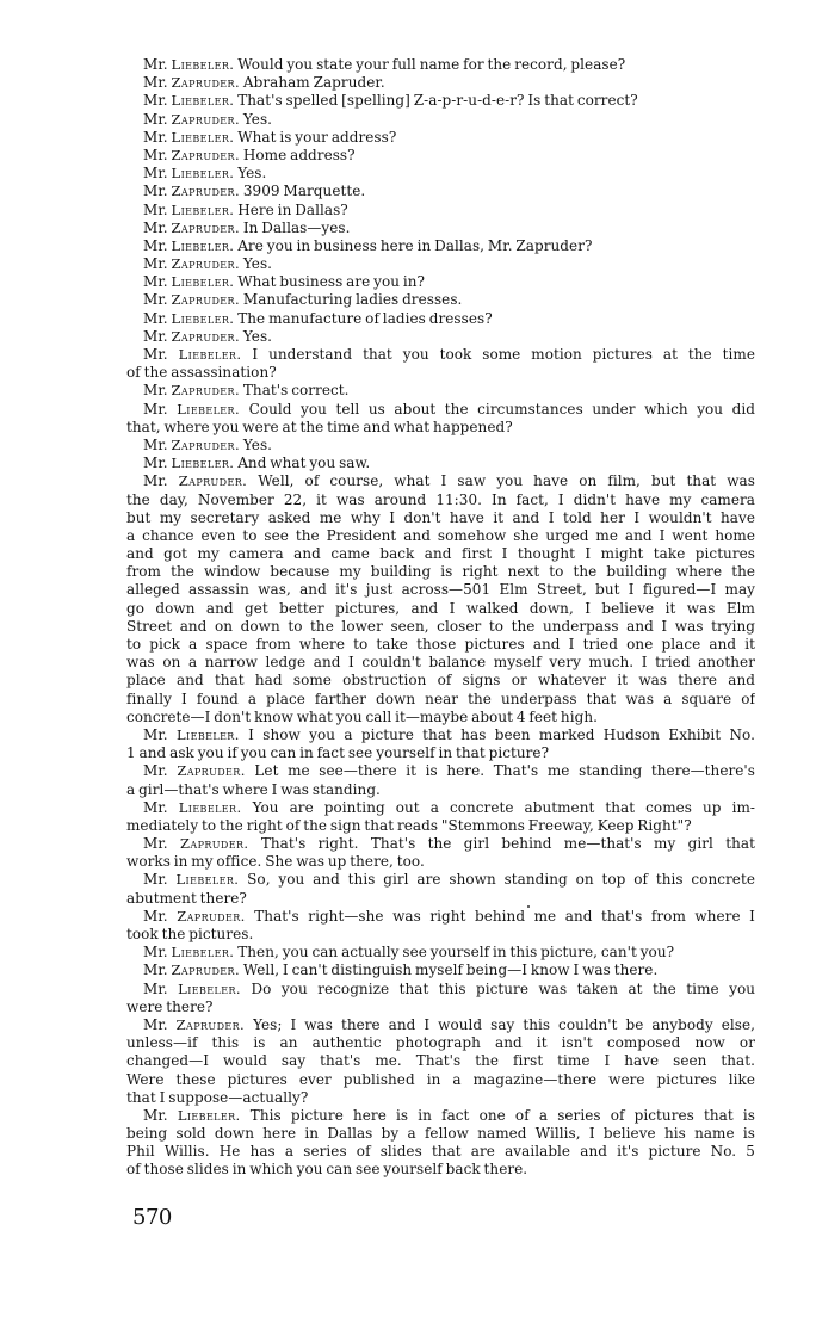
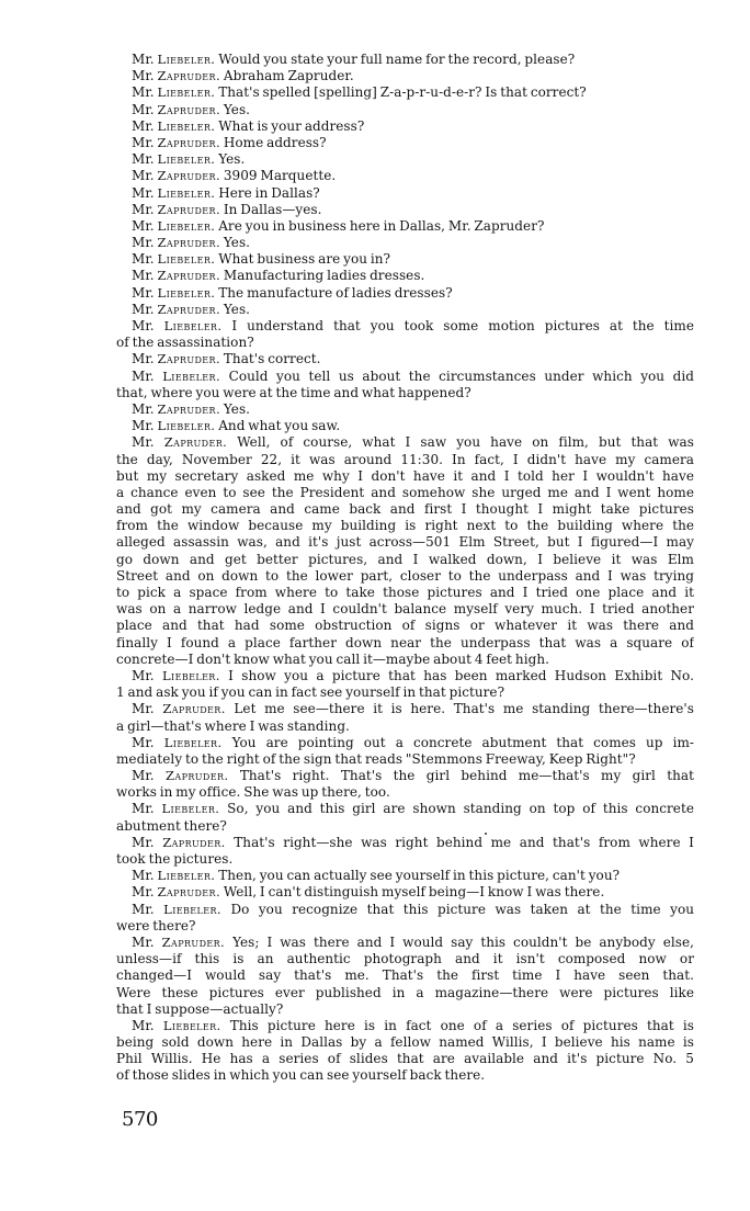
  Mr. Liebeler. Would you state your full name for the record, please?
  Mr. Zapruder. Abraham Zapruder.
  Mr. Liebeler. That's spelled [spelling] Z-a-p-r-u-d-e-r? Is that correct?
  Mr. Zapruder. Yes.
  Mr. Liebeler. What is your address?
  Mr. Zapruder. Home address?
  Mr. Liebeler. Yes.
  Mr. Zapruder. 3909 Marquette.
  Mr. Liebeler. Here in Dallas?
  Mr. Zapruder. In Dallas—yes.
  Mr. Liebeler. Are you in business here in Dallas, Mr. Zapruder?
  Mr. Zapruder. Yes.
  Mr. Liebeler. What business are you in?
  Mr. Zapruder. Manufacturing ladies dresses.
  Mr. Liebeler. The manufacture of ladies dresses?
  Mr. Zapruder. Yes.
  Mr. Liebeler. I understand that you took some motion pictures at the time
  of the assassination?
  Mr. Zapruder. That's correct.
  Mr. Liebeler. Could you tell us about the circumstances under which you did
  that, where you were at the time and what happened?
  Mr. Zapruder. Yes.
  Mr. Liebeler. And what you saw.
  Mr. Zapruder. Well, of course, what I saw you have on film, but that was
  the day, November 22, it was around 11:30. In fact, I didn't have my camera
  but my secretary asked me why I don't have it and I told her I wouldn't have
  a chance even to see the President and somehow she urged me and I went home
  and got my camera and came back and first I thought I might take pictures
  from the window because my building is right next to the building where the
  alleged assassin was, and it's just across—501 Elm Street, but I figured—I may
  go down and get better pictures, and I walked down, I believe it was Elm
- Street and on down to the lower seen, closer to the underpass and I was trying
+ Street and on down to the lower part, closer to the underpass and I was trying
  to pick a space from where to take those pictures and I tried one place and it
  was on a narrow ledge and I couldn't balance myself very much. I tried another
  place and that had some obstruction of signs or whatever it was there and
  finally I found a place farther down near the underpass that was a square of
  concrete—I don't know what you call it—maybe about 4 feet high.
  Mr. Liebeler. I show you a picture that has been marked Hudson Exhibit No.
  1 and ask you if you can in fact see yourself in that picture?
  Mr. Zapruder. Let me see—there it is here. That's me standing there—there's
  a girl—that's where I was standing.
  Mr. Liebeler. You are pointing out a concrete abutment that comes up im-
  mediately to the right of the sign that reads "Stemmons Freeway, Keep Right"?
  Mr. Zapruder. That's right. That's the girl behind me—that's my girl that
  works in my office. She was up there, too.
  Mr. Liebeler. So, you and this girl are shown standing on top of this concrete
  abutment there?
  Mr. Zapruder. That's right—she was right behind me and that's from where I
  took the pictures.
  Mr. Liebeler. Then, you can actually see yourself in this picture, can't you?
  Mr. Zapruder. Well, I can't distinguish myself being—I know I was there.
  Mr. Liebeler. Do you recognize that this picture was taken at the time you
  were there?
  Mr. Zapruder. Yes; I was there and I would say this couldn't be anybody else,
  unless—if this is an authentic photograph and it isn't composed now or
  changed—I would say that's me. That's the first time I have seen that.
  Were these pictures ever published in a magazine—there were pictures like
  that I suppose—actually?
  Mr. Liebeler. This picture here is in fact one of a series of pictures that is
  being sold down here in Dallas by a fellow named Willis, I believe his name is
  Phil Willis. He has a series of slides that are available and it's picture No. 5
  of those slides in which you can see yourself back there.
  570
